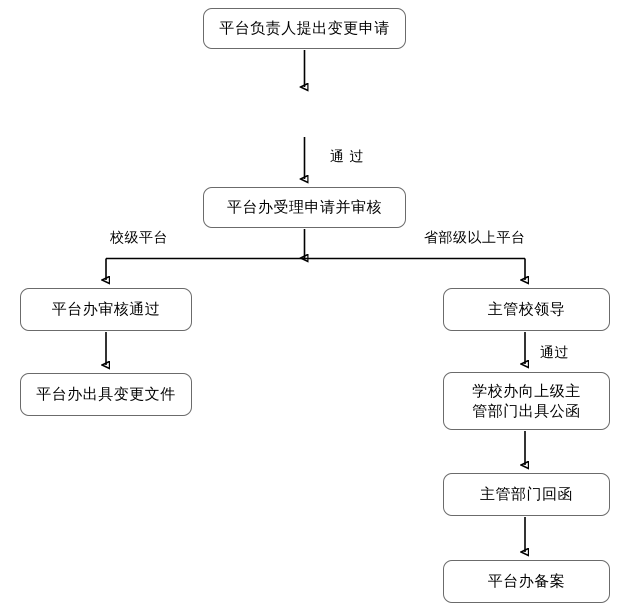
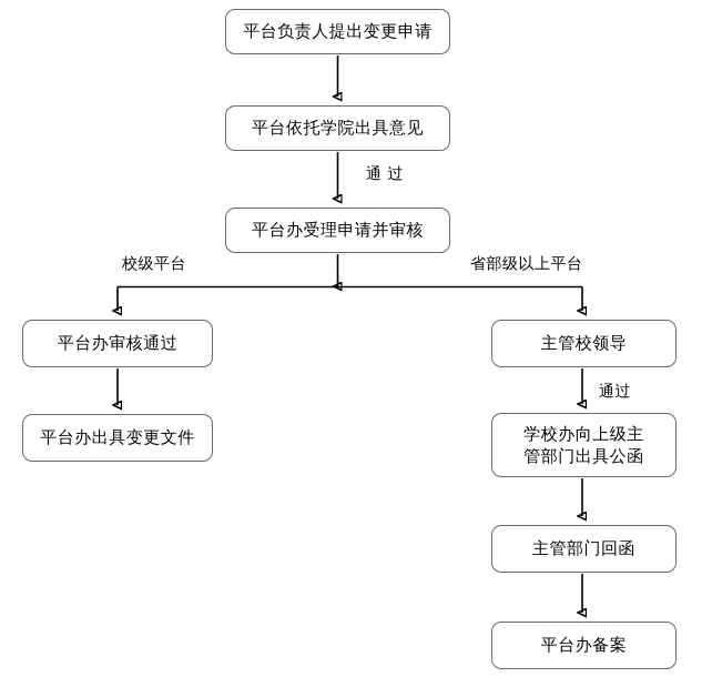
  平台负责人提出变更申请
+ 平台依托学院出具意见
  平台办受理申请并审核
  平台办审核通过
  平台办出具变更文件
  主管校领导
  学校办向上级主
  管部门出具公函
  主管部门回函
  平台办备案
  通 过
  校级平台
  省部级以上平台
  通过
